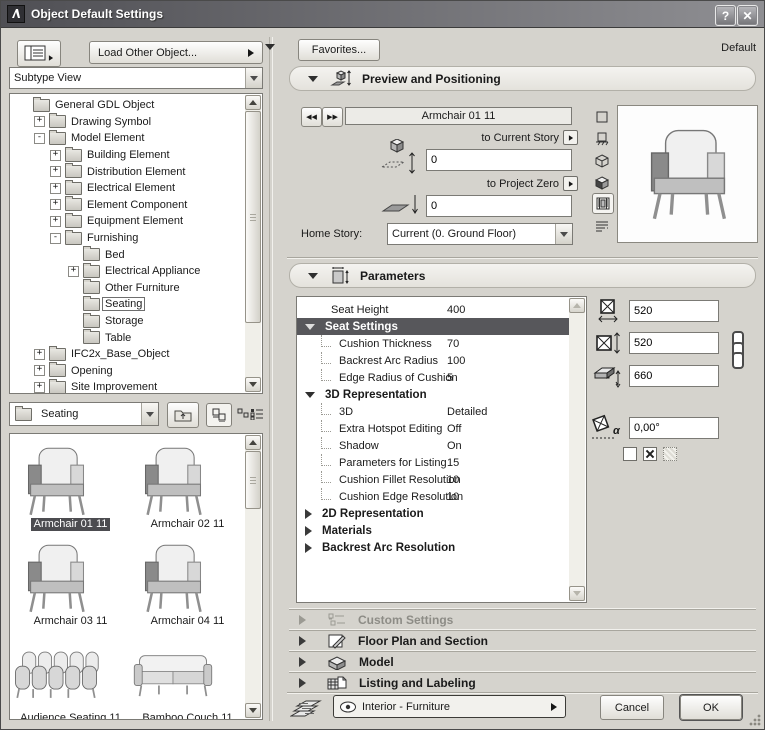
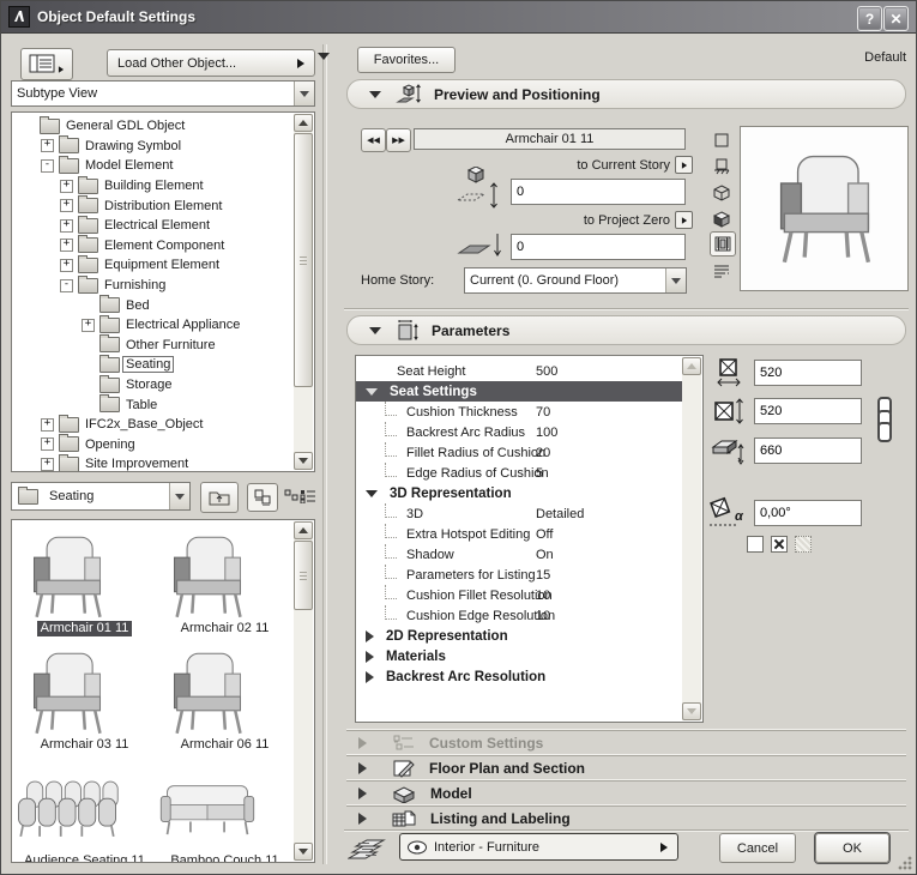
  Object Default Settings
  ?
  ✕
  Load Other Object...
  Subtype View
  General GDL Object
  +
  Drawing Symbol
  -
  Model Element
  +
  Building Element
  +
  Distribution Element
  +
  Electrical Element
  +
  Element Component
  +
  Equipment Element
  -
  Furnishing
  Bed
  +
  Electrical Appliance
  Other Furniture
  Seating
  Storage
  Table
  +
  IFC2x_Base_Object
  +
  Opening
  +
  Site Improvement
  Seating
- Armchair 01 11 Armchair 02 11 Armchair 03 11 Armchair 04 11 Audience Seating 11 Bamboo Couch 11
+ Armchair 01 11 Armchair 02 11 Armchair 03 11 Armchair 06 11 Audience Seating 11 Bamboo Couch 11
  Favorites...
  Default
  Preview and Positioning
  Armchair 01 11
  to Current Story
  0
  to Project Zero
  0
  Home Story:
  Current (0. Ground Floor)
  Parameters
  Seat Height
- 400
+ 500
  Seat Settings
  Cushion Thickness
  70
  Backrest Arc Radius
  100
+ Fillet Radius of Cushion
+ 20
  Edge Radius of Cushion
  5
  3D Representation
  3D
  Detailed
  Extra Hotspot Editing
  Off
  Shadow
  On
  Parameters for Listing
  15
  Cushion Fillet Resolution
  10
  Cushion Edge Resolution
  10
  2D Representation
  Materials
  Backrest Arc Resolution
  520
  520
  660
  α
  0,00°
  Custom Settings
  Floor Plan and Section
  Model
  Listing and Labeling
  Interior - Furniture
  Cancel
  OK
